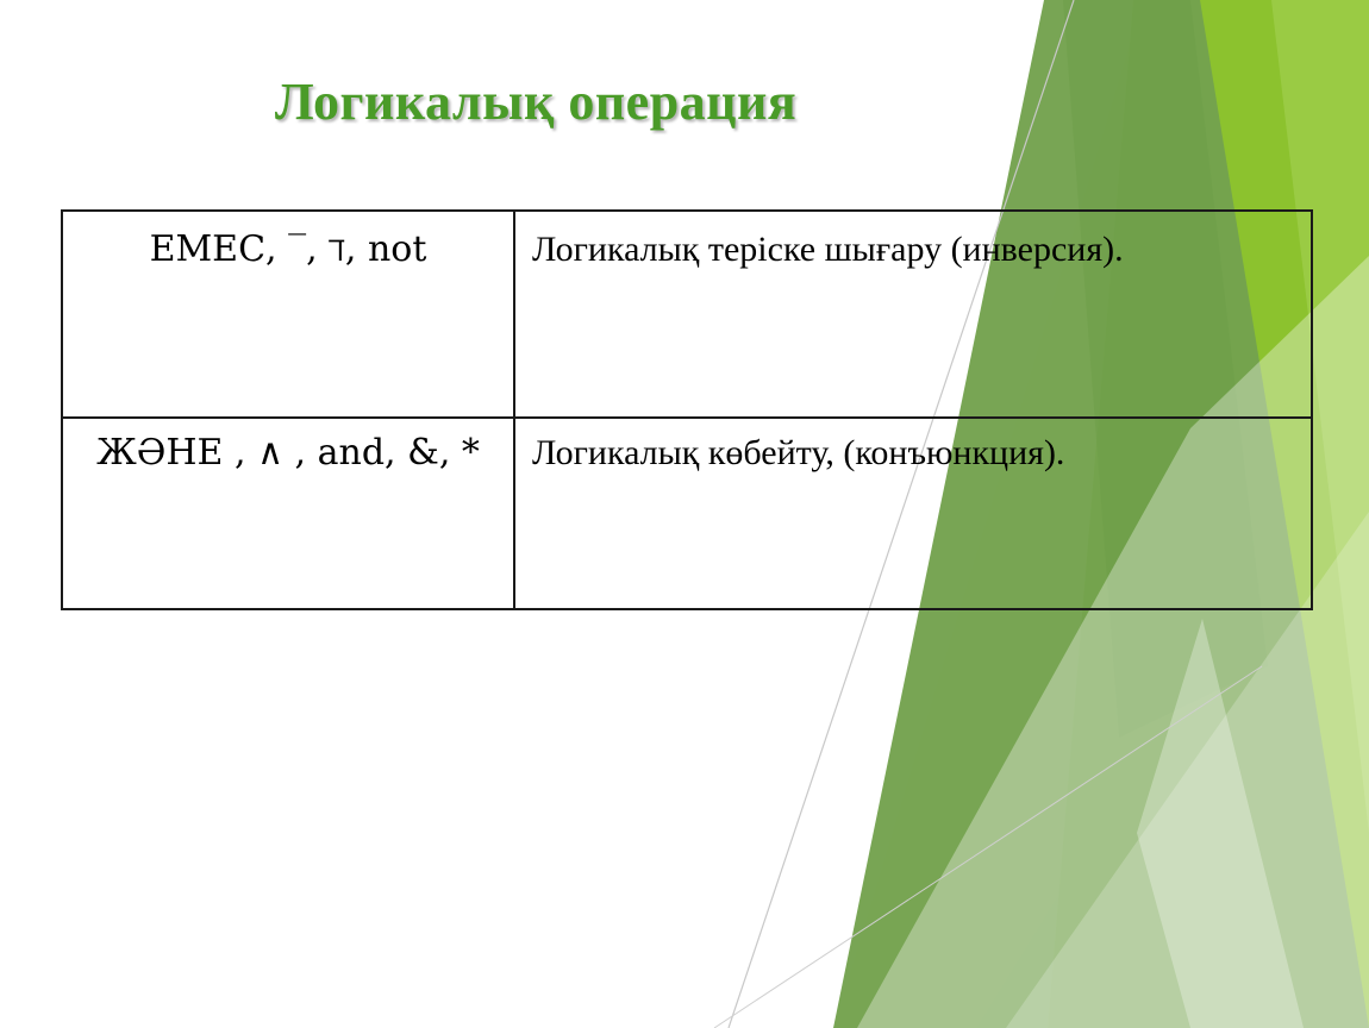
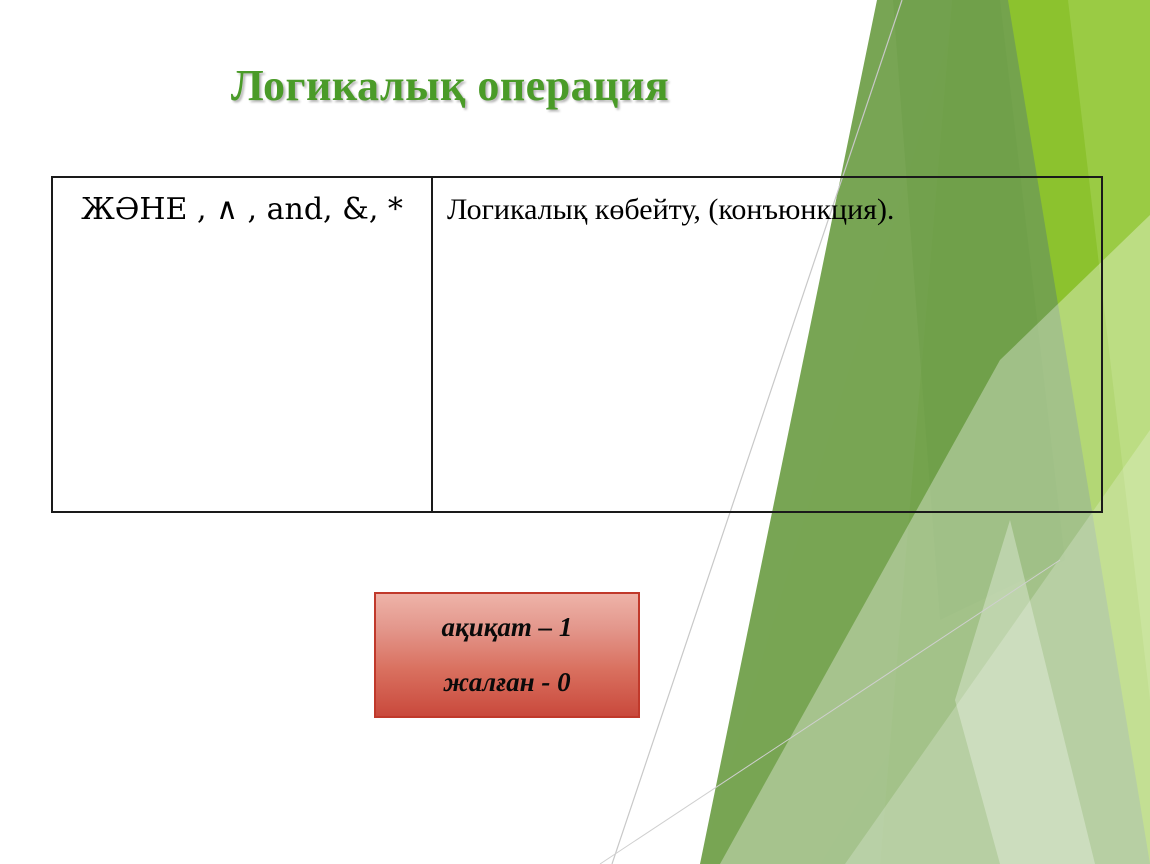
  Логикалық операция
- ЕМЕС, ‾, ℸ, not	Логикалық теріске шығару (инверсия).
  ЖӘНЕ , ∧ , and, &, *	Логикалық көбейту, (конъюнкция).
+ ақиқат – 1
+ жалған - 0
